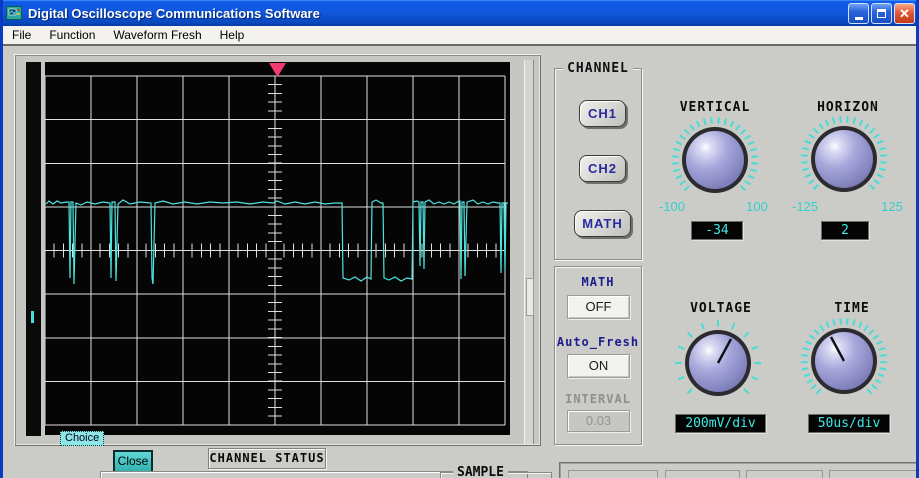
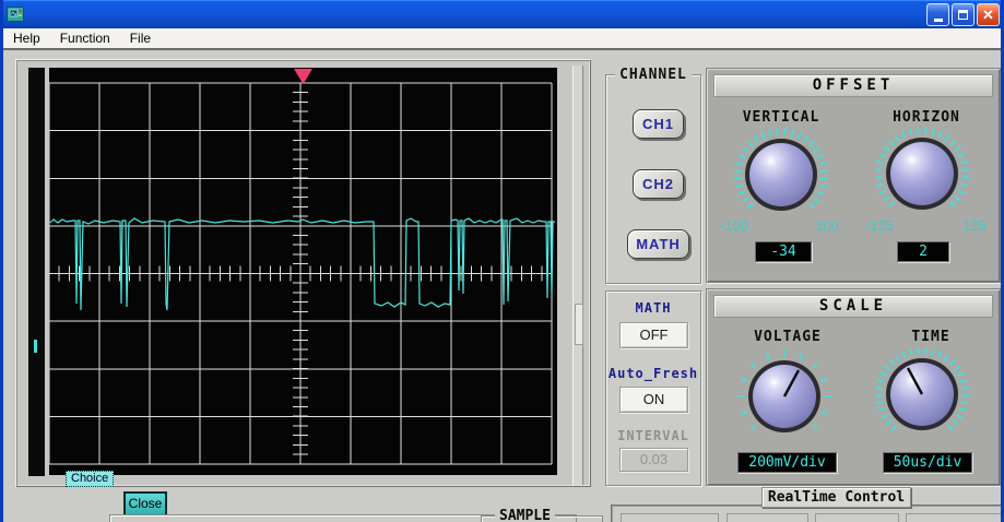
- Digital Oscilloscope Communications Software
  ✕
- File
+ Help
  Function
- Waveform Fresh
- Help
+ File
  CHANNEL
  CH1
  CH2
  MATH
  MATH
  OFF
  Auto_Fresh
  ON
  INTERVAL
  0.03
+ OFFSET
  VERTICAL
  HORIZON
  -100
  100
  -125
  125
  -34
  2
+ SCALE
  VOLTAGE
  TIME
  200mV/div
  50us/div
  Choice
  Close
- CHANNEL STATUS
  SAMPLE
+ RealTime Control
